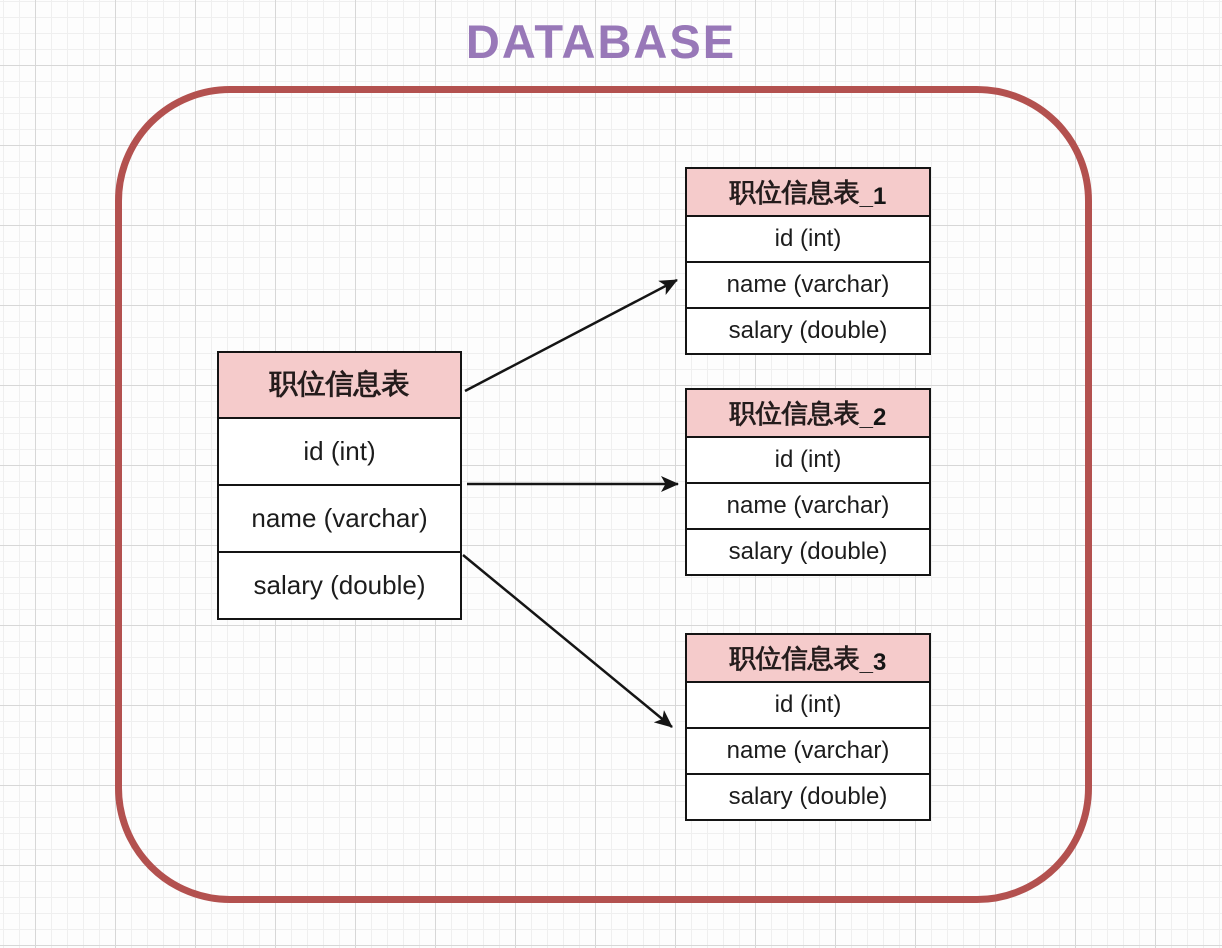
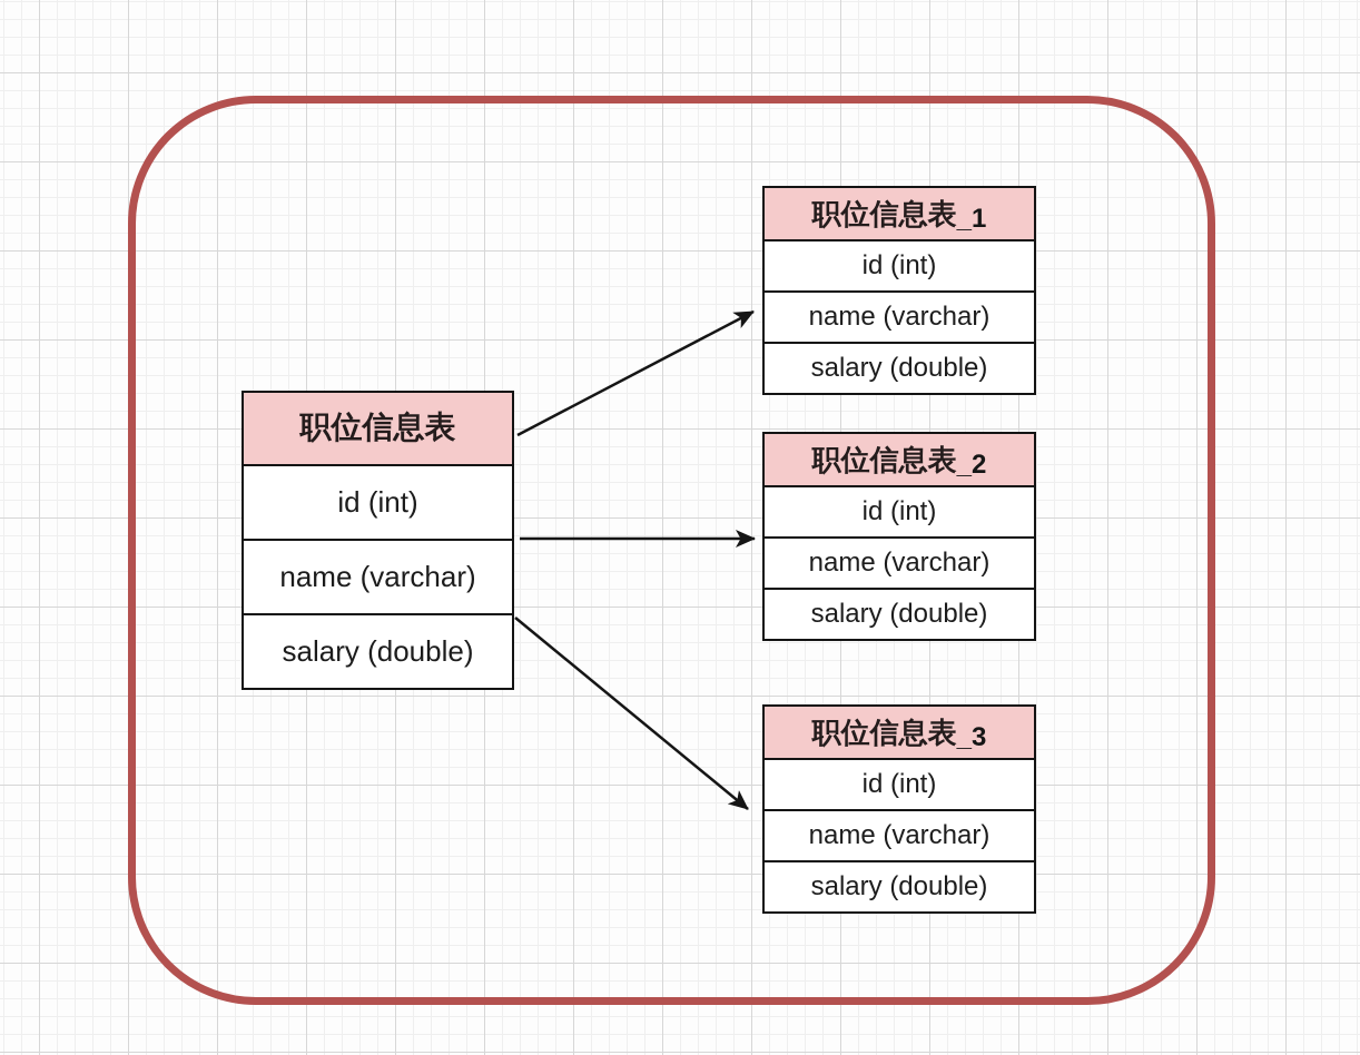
- DATABASE
  职位信息表
  id (int)
  name (varchar)
  salary (double)
  职位信息表
  _1
  id (int)
  name (varchar)
  salary (double)
  职位信息表
  _2
  id (int)
  name (varchar)
  salary (double)
  职位信息表
  _3
  id (int)
  name (varchar)
  salary (double)
